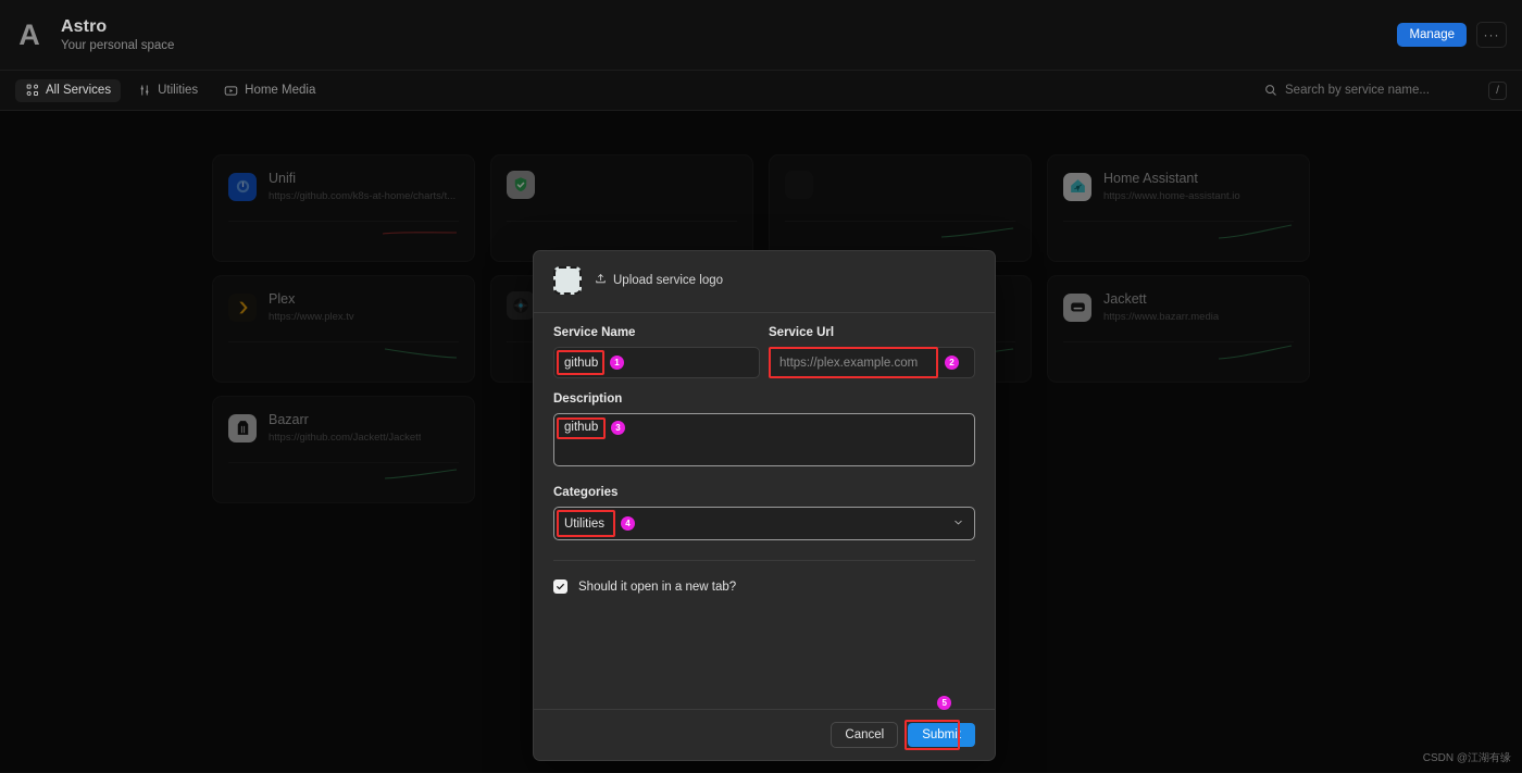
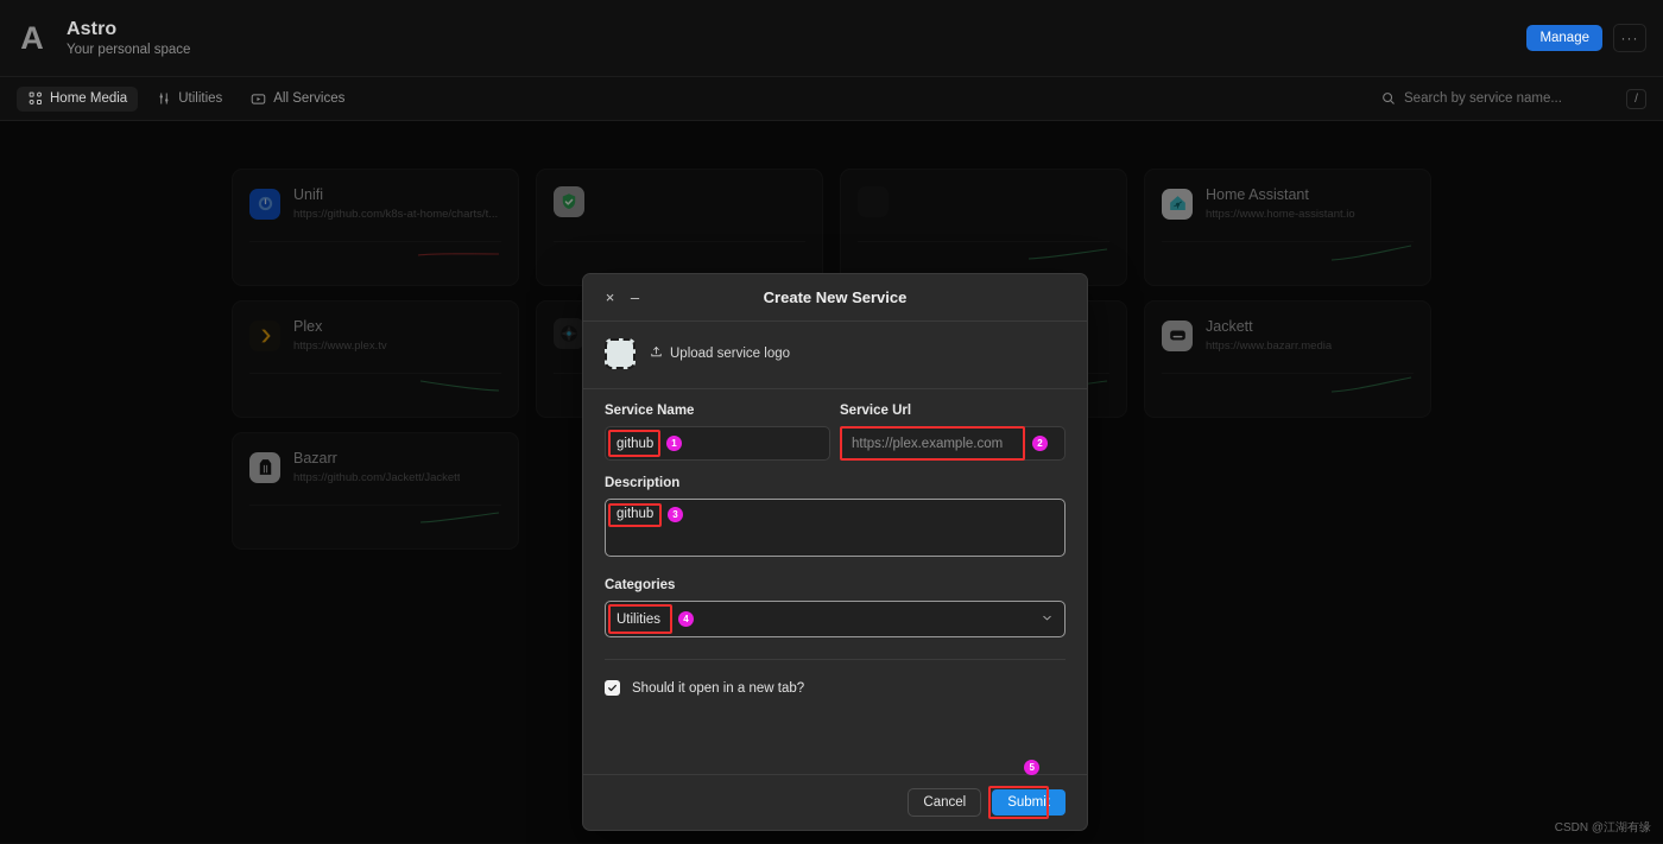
  A
  Astro
  Your personal space
  Manage
  ···
- All Services
+ Home Media
  Utilities
- Home Media
+ All Services
  Search by service name...
  /
  Unifi
  https://github.com/k8s-at-home/charts/t...
  Home Assistant
  https://www.home-assistant.io
  Plex
  https://www.plex.tv
  Jackett
  https://www.bazarr.media
  Bazarr
  https://github.com/Jackett/Jackett
+ ×
+ –
+ Create New Service
  Upload service logo
  Service Name
  github
  1
  Service Url
  https://plex.example.com
  2
  Description
  github
  3
  Categories
  Utilities
  4
  Should it open in a new tab?
  Cancel
  Submit
  5
  CSDN @江湖有缘
